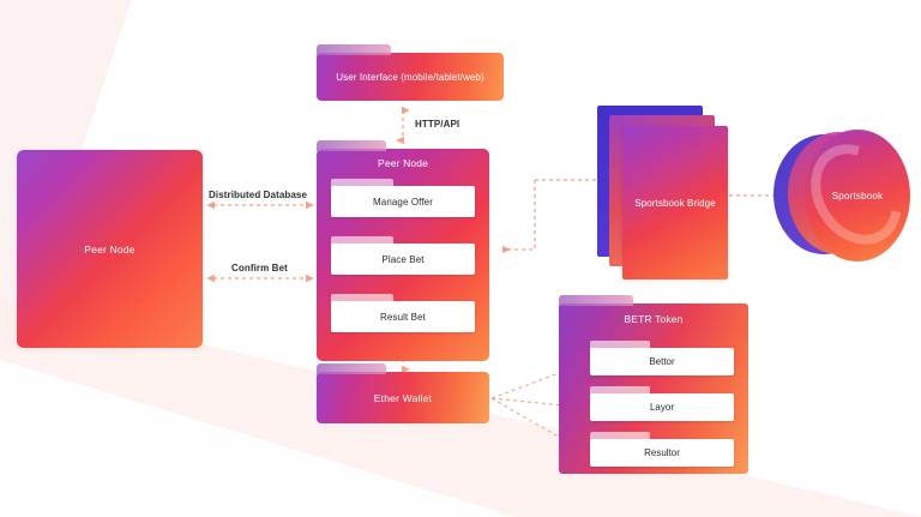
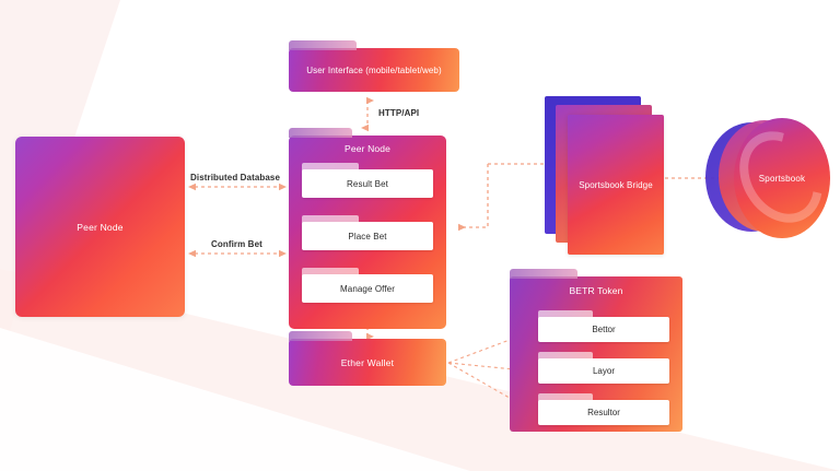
  Distributed Database
  Confirm Bet
  HTTP/API
  Peer Node
  User Interface (mobile/tablet/web)
  Peer Node
- Manage Offer
+ Result Bet
  Place Bet
- Result Bet
+ Manage Offer
  Ether Wallet
  Sportsbook Bridge
  Sportsbook
  BETR Token
  Bettor
  Layor
  Resultor
